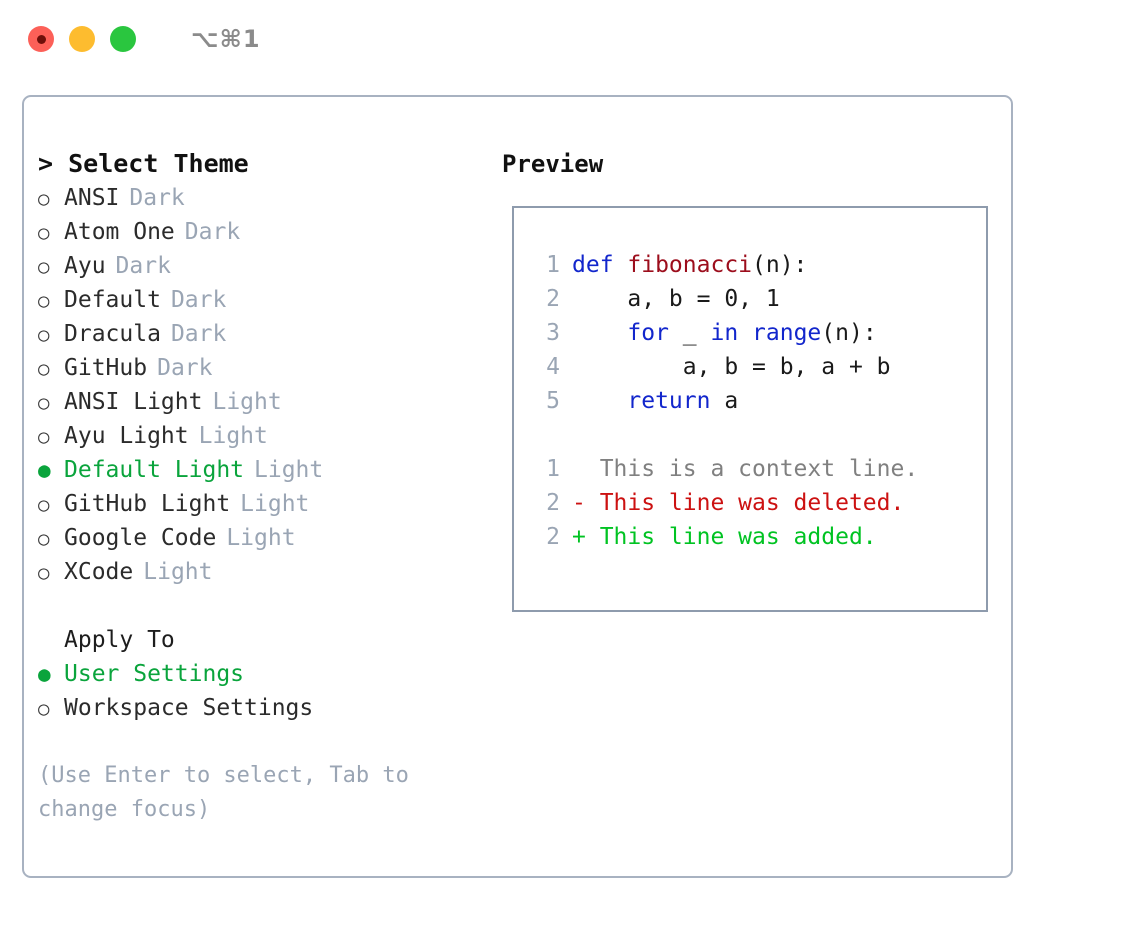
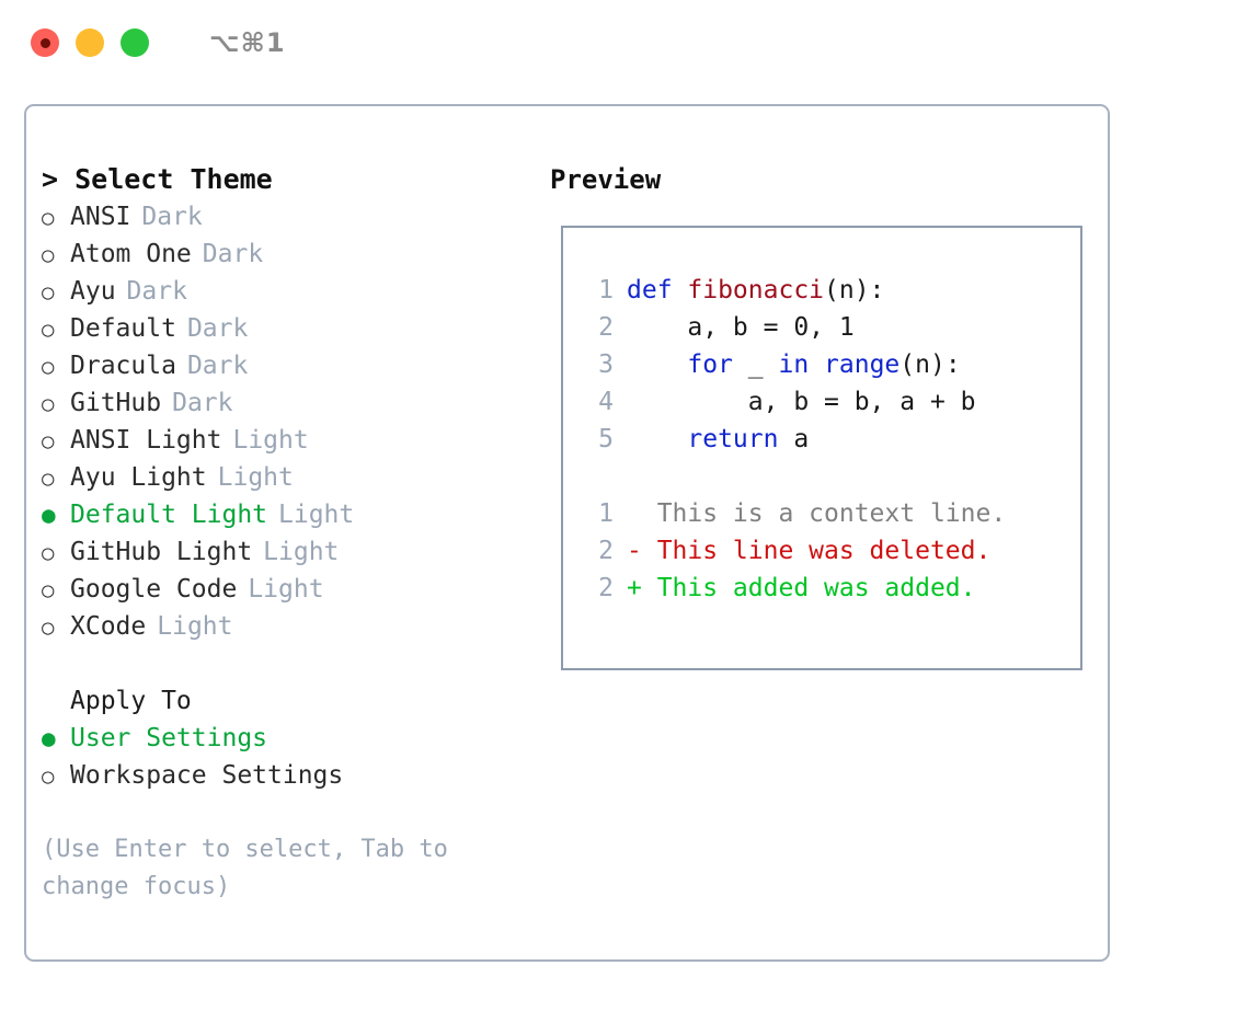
  ⌥⌘1
  > Select Theme
  ○
  ANSI
  Dark
  ○
  Atom One
  Dark
  ○
  Ayu
  Dark
  ○
  Default
  Dark
  ○
  Dracula
  Dark
  ○
  GitHub
  Dark
  ○
  ANSI Light
  Light
  ○
  Ayu Light
  Light
  ●
  Default Light
  Light
  ○
  GitHub Light
  Light
  ○
  Google Code
  Light
  ○
  XCode
  Light
  Apply To
  ●
  User Settings
  ○
  Workspace Settings
  (Use Enter to select, Tab to change focus)
  Preview
  1
  def fibonacci(n):
  2
  a, b = 0, 1
  3
  for _ in range(n):
  4
  a, b = b, a + b
  5
  return a
  1
  This is a context line.
  2
  - This line was deleted.
  2
- + This line was added.
+ + This added was added.
